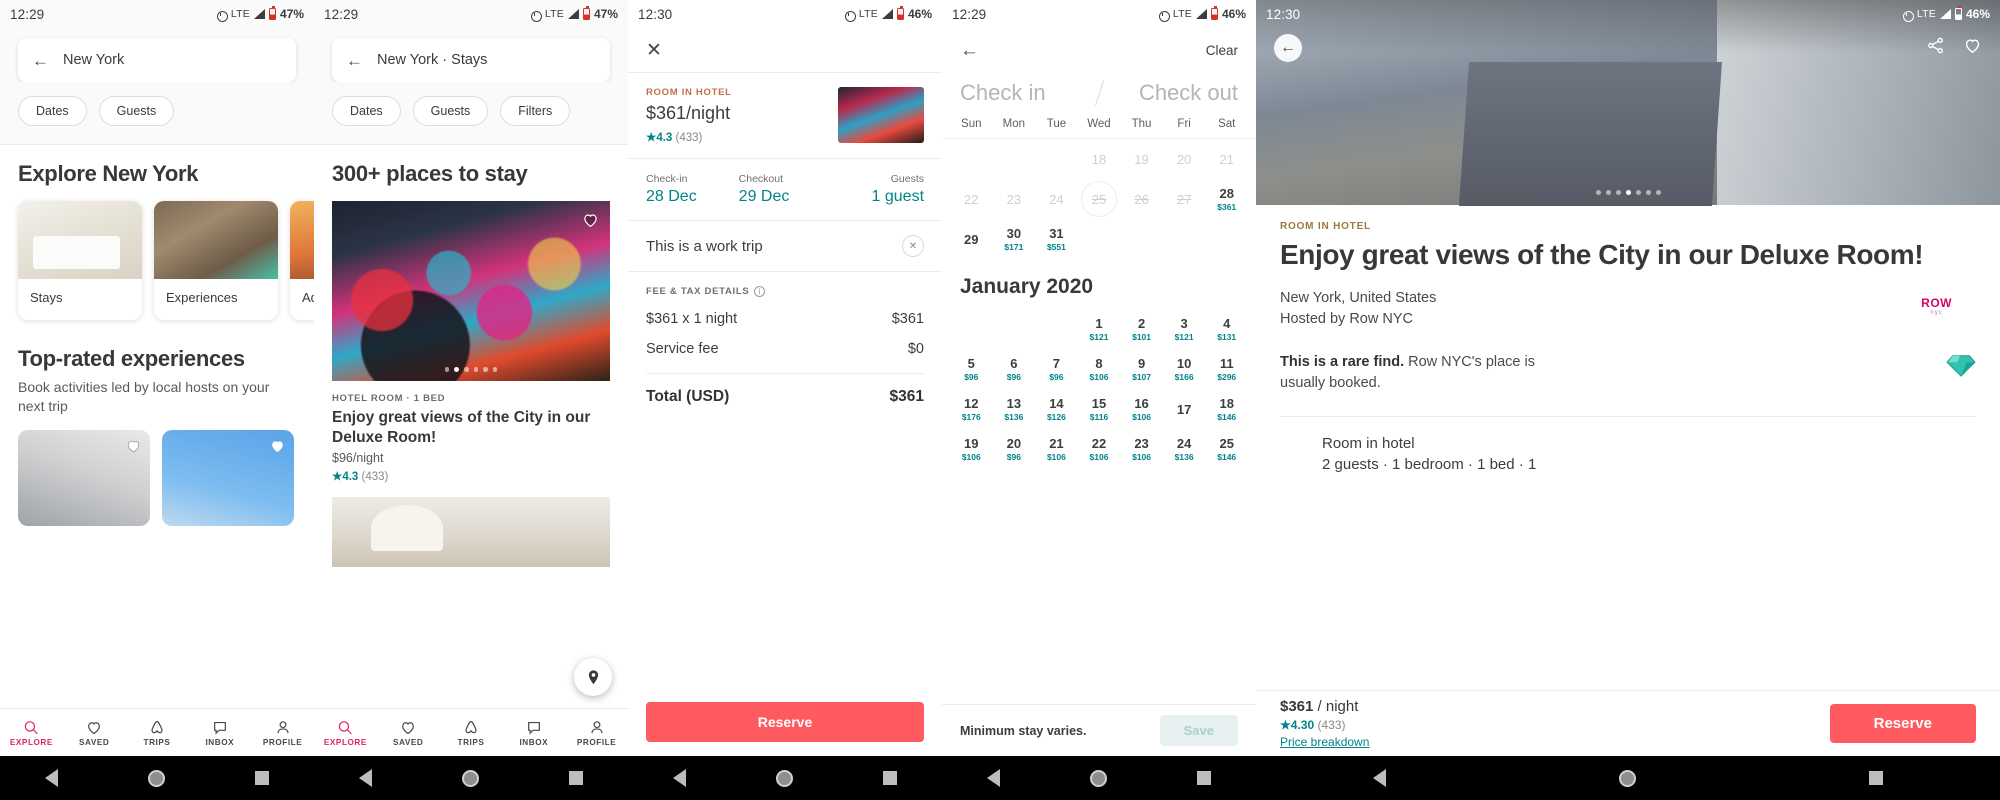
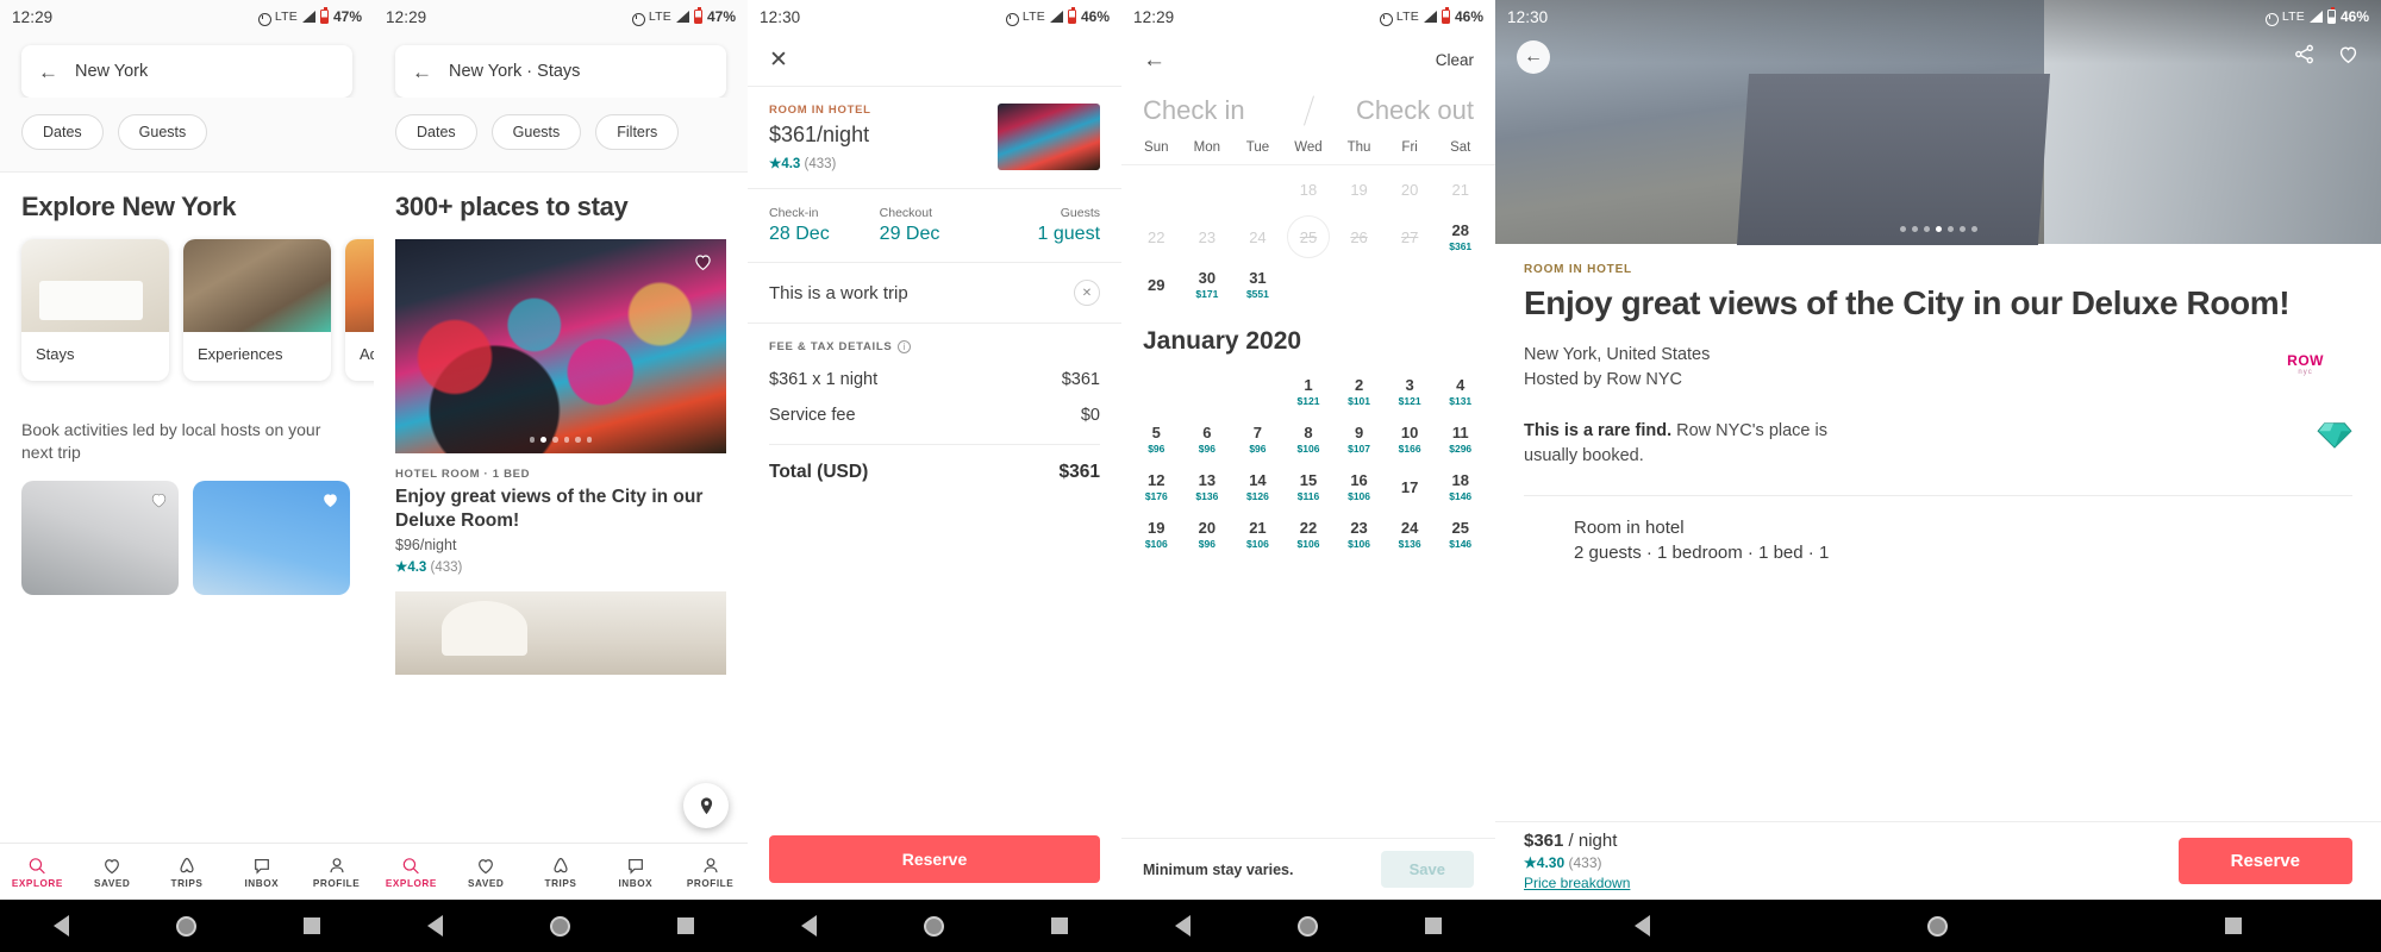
  12:29
  LTE
  47%
  ←
  New York
  Dates
  Guests
  Explore New York
  Stays
  Experiences
- Top-rated experiences
  Book activities led by local hosts on your next trip
  EXPLORE
  SAVED
  TRIPS
  INBOX
  PROFILE
  12:29
  LTE
  47%
  ←
  New York · Stays
  Dates
  Guests
  Filters
  300+ places to stay
  HOTEL ROOM · 1 BED
  Enjoy great views of the City in our Deluxe Room!
  $96/night
  ★4.3 (433)
  EXPLORE
  SAVED
  TRIPS
  INBOX
  PROFILE
  12:30
  LTE
  46%
  ✕
  ROOM IN HOTEL
  $361/night
  ★4.3 (433)
  Check-in
  28 Dec
  Checkout
  29 Dec
  Guests
  1 guest
  This is a work trip
  ✕
  FEE & TAX DETAILS
  i
  $361 x 1 night
  $361
  Service fee
  $0
  Total (USD)
  $361
  Reserve
  12:29
  LTE
  46%
  ←
  Clear
  Check in
  Check out
  Sun
  Mon
  Tue
  Wed
  Thu
  Fri
  Sat
  18
  19
  20
  21
  22
  23
  24
  25
  26
  27
  28
  $361
  29
  30
  $171
  31
  $551
  January 2020
  1
  $121
  2
  $101
  3
  $121
  4
  $131
  5
  $96
  6
  $96
  7
  $96
  8
  $106
  9
  $107
  10
  $166
  11
  $296
  12
  $176
  13
  $136
  14
  $126
  15
  $116
  16
  $106
  17
  18
  $146
  19
  $106
  20
  $96
  21
  $106
  22
  $106
  23
  $106
  24
  $136
  25
  $146
  Minimum stay varies.
  Save
  12:30
  LTE
  46%
  ←
  ROOM IN HOTEL
  Enjoy great views of the City in our Deluxe Room!
  New York, United States
  Hosted by Row NYC
  ROW
  This is a rare find. Row NYC's place is usually booked.
  Room in hotel
  2 guests · 1 bedroom · 1 bed · 1
  $361 / night
  ★4.30 (433)
  Price breakdown
  Reserve
